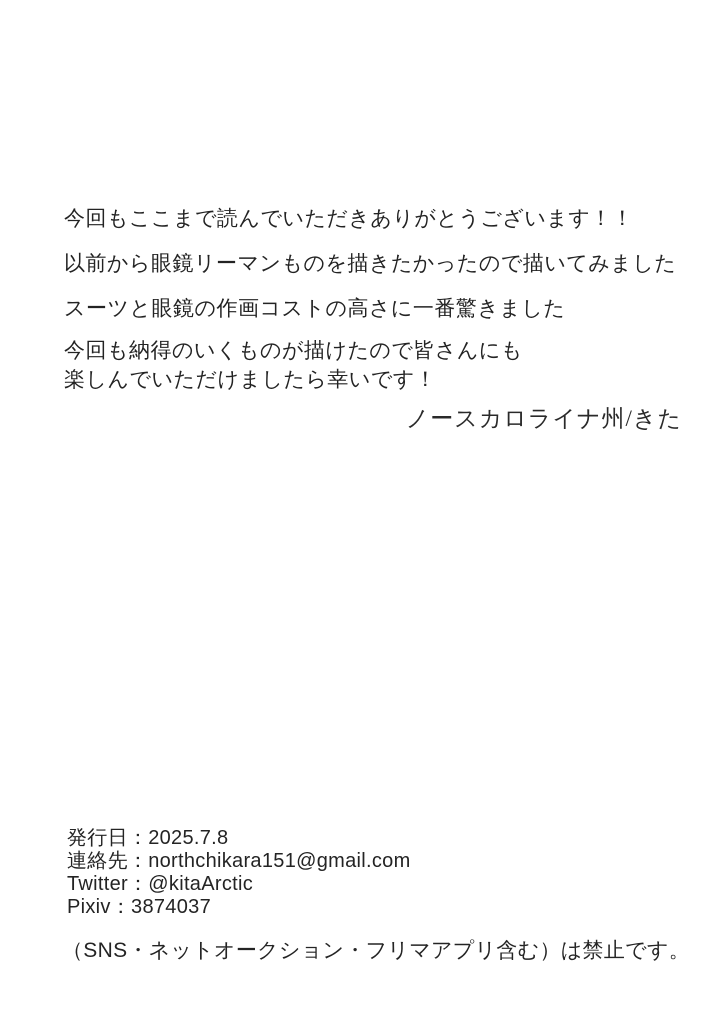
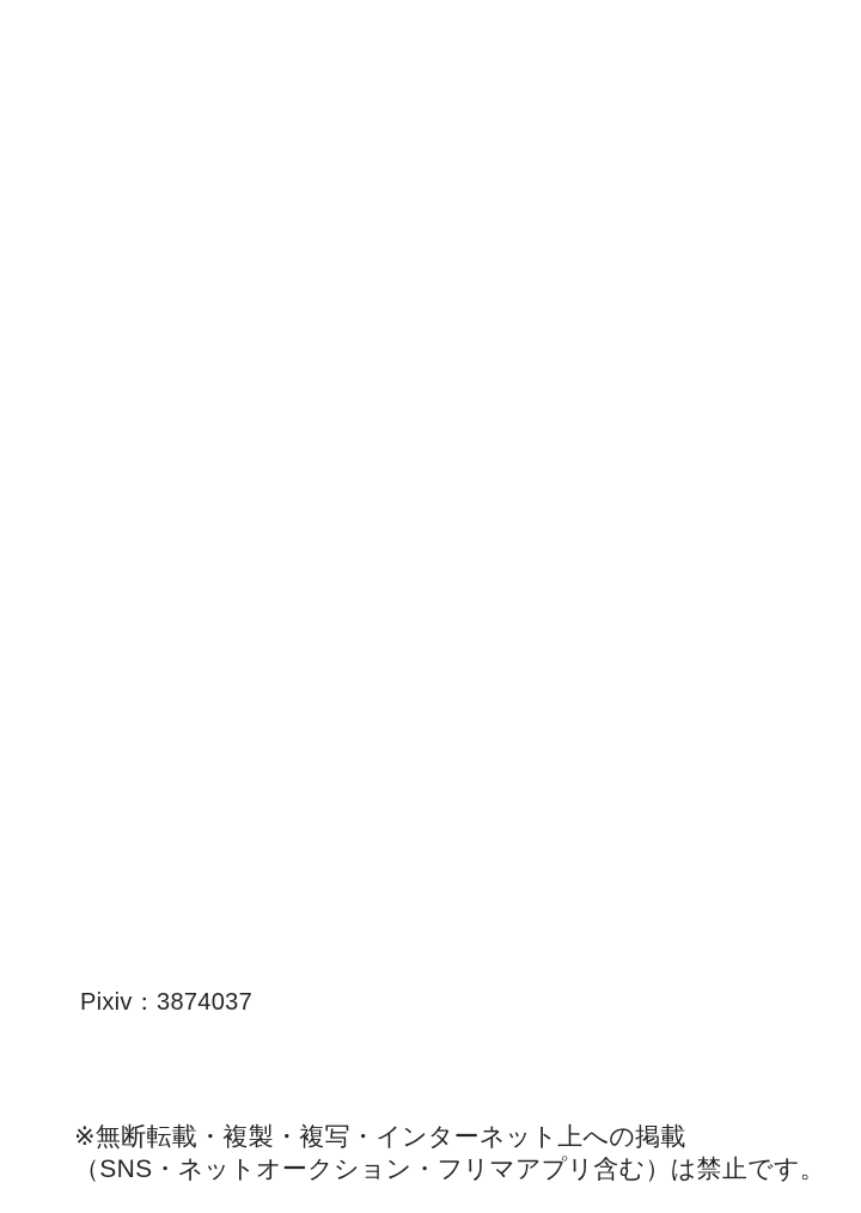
- 今回もここまで読んでいただきありがとうございます！！
- 以前から眼鏡リーマンものを描きたかったので描いてみました
- スーツと眼鏡の作画コストの高さに一番驚きました
- 今回も納得のいくものが描けたので皆さんにも
- 楽しんでいただけましたら幸いです！
- ノースカロライナ州/きた
- 発行日：2025.7.8
- 連絡先：northchikara151@gmail.com
- Twitter：@kitaArctic
  Pixiv：3874037
+ ※無断転載・複製・複写・インターネット上への掲載
  （SNS・ネットオークション・フリマアプリ含む）は禁止です。
